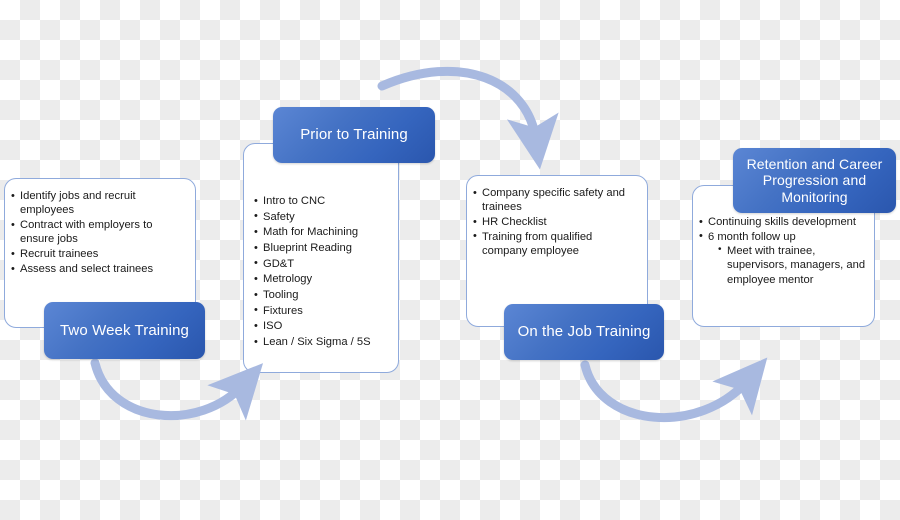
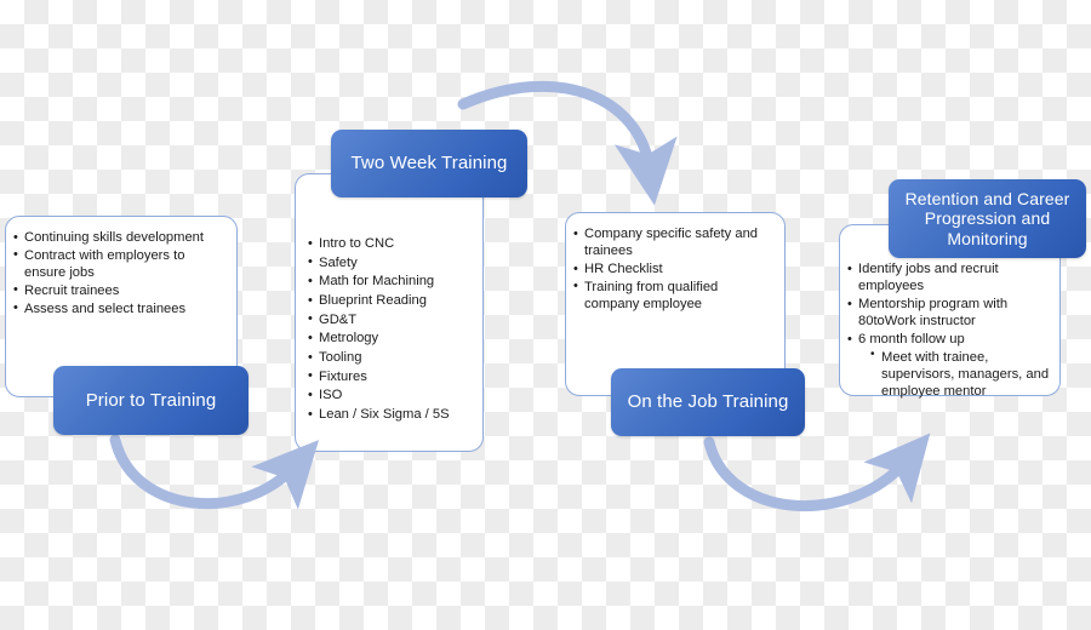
- Identify jobs and recruit employees
+ Continuing skills development
  Contract with employers to ensure jobs
  Recruit trainees
  Assess and select trainees
- Two Week Training
+ Prior to Training
  Intro to CNC
  Safety
  Math for Machining
  Blueprint Reading
  GD&T
  Metrology
  Tooling
  Fixtures
  ISO
  Lean / Six Sigma / 5S
- Prior to Training
+ Two Week Training
  Company specific safety and trainees
  HR Checklist
  Training from qualified company employee
  On the Job Training
- Continuing skills development
+ Identify jobs and recruit employees
+ Mentorship program with 80toWork instructor
  6 month follow up
  Meet with trainee, supervisors, managers, and employee mentor
  Retention and Career Progression and Monitoring
